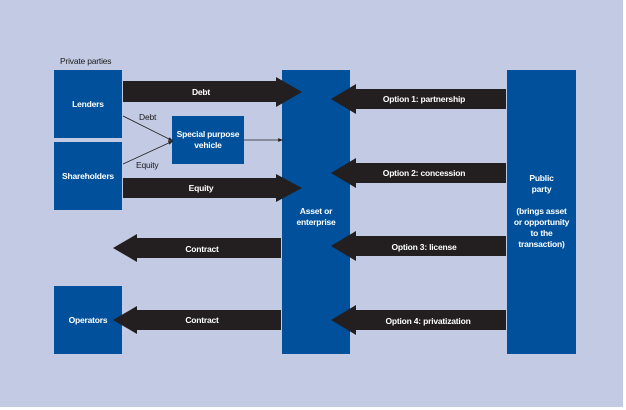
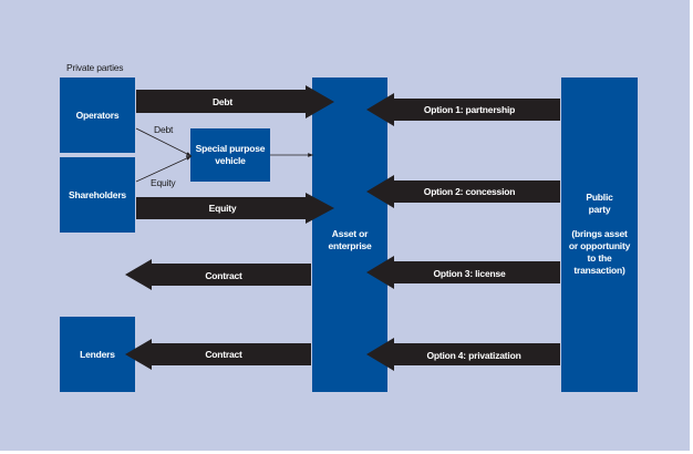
  Private parties
- Lenders
+ Operators
  Shareholders
- Operators
+ Lenders
  Special purpose
  vehicle
  Asset or
  enterprise
  Public
  party
  (brings asset
  or opportunity
  to the
  transaction)
  Debt
  Equity
  Contract
  Contract
  Debt
  Equity
  Option 1: partnership
  Option 2: concession
  Option 3: license
  Option 4: privatization
